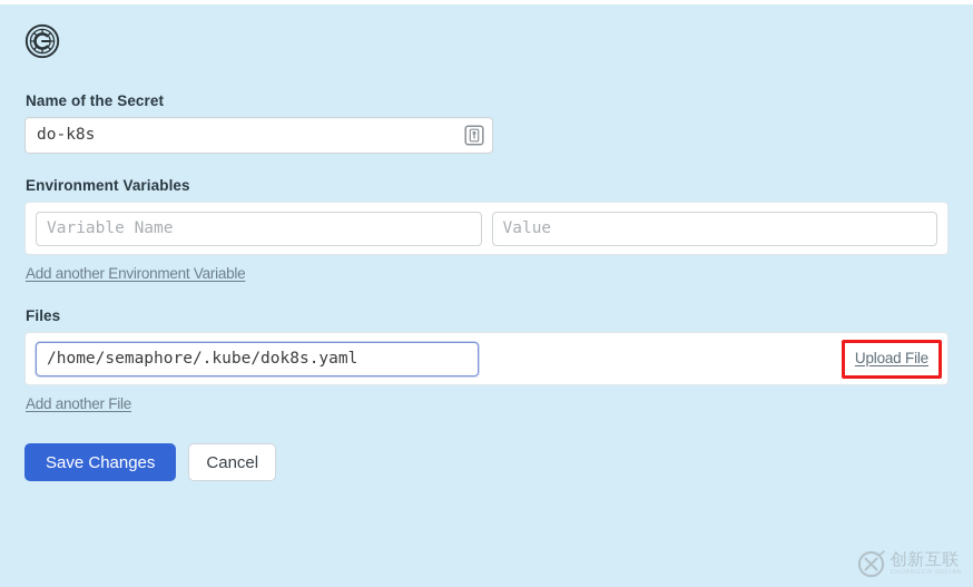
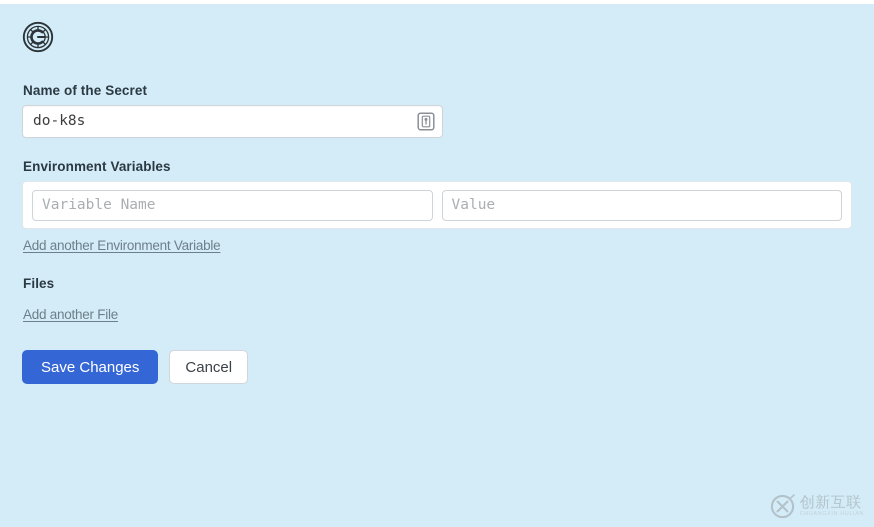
  Name of the Secret
  do-k8s
  Environment Variables
  Variable Name
  Value
  Add another Environment Variable
  Files
- /home/semaphore/.kube/dok8s.yaml
- Upload File
  Add another File
  Save Changes
  Cancel
  创新互联
